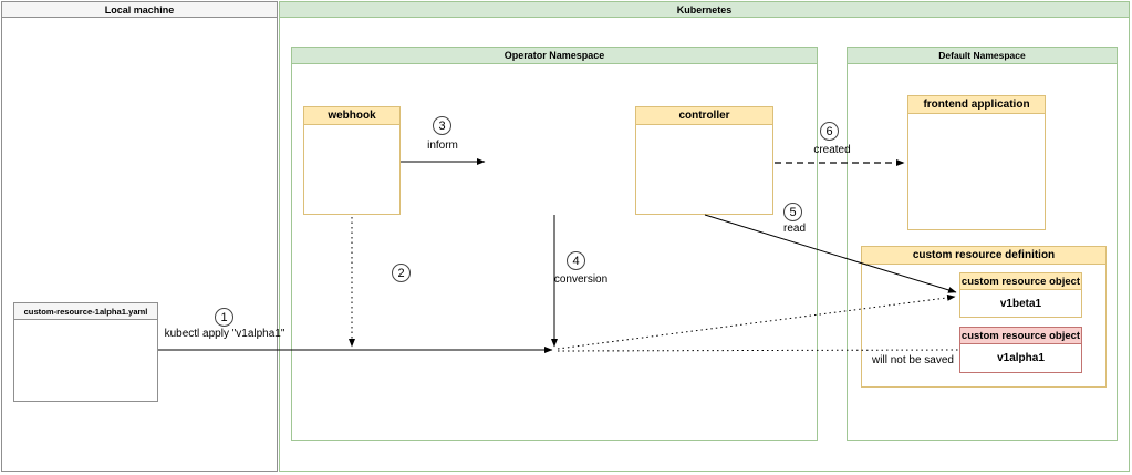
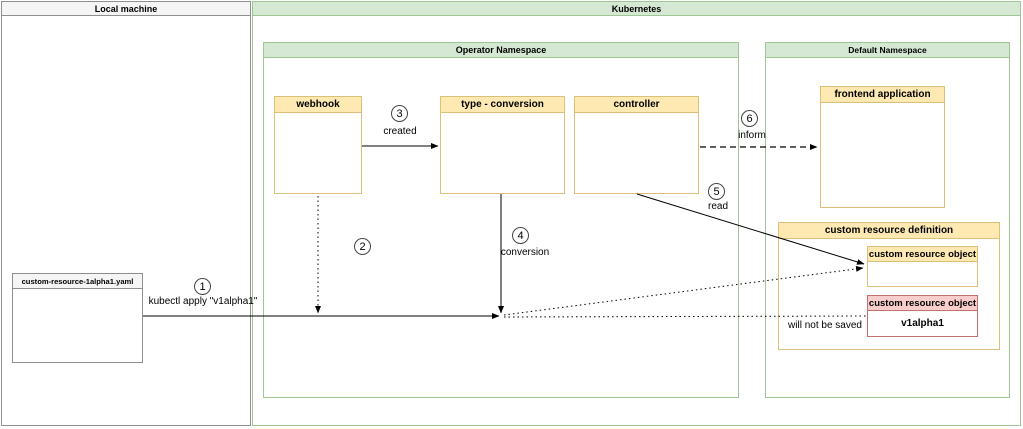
  Local machine
  Kubernetes
  Operator Namespace
  Default Namespace
  webhook
+ type - conversion
  controller
  frontend application
  custom resource definition
  custom resource object
- v1beta1
  custom resource object
  v1alpha1
  will not be saved
  custom-resource-1alpha1.yaml
  1
  2
  3
  4
  5
  6
  kubectl apply "v1alpha1"
- inform
+ created
  conversion
  read
- created
+ inform
